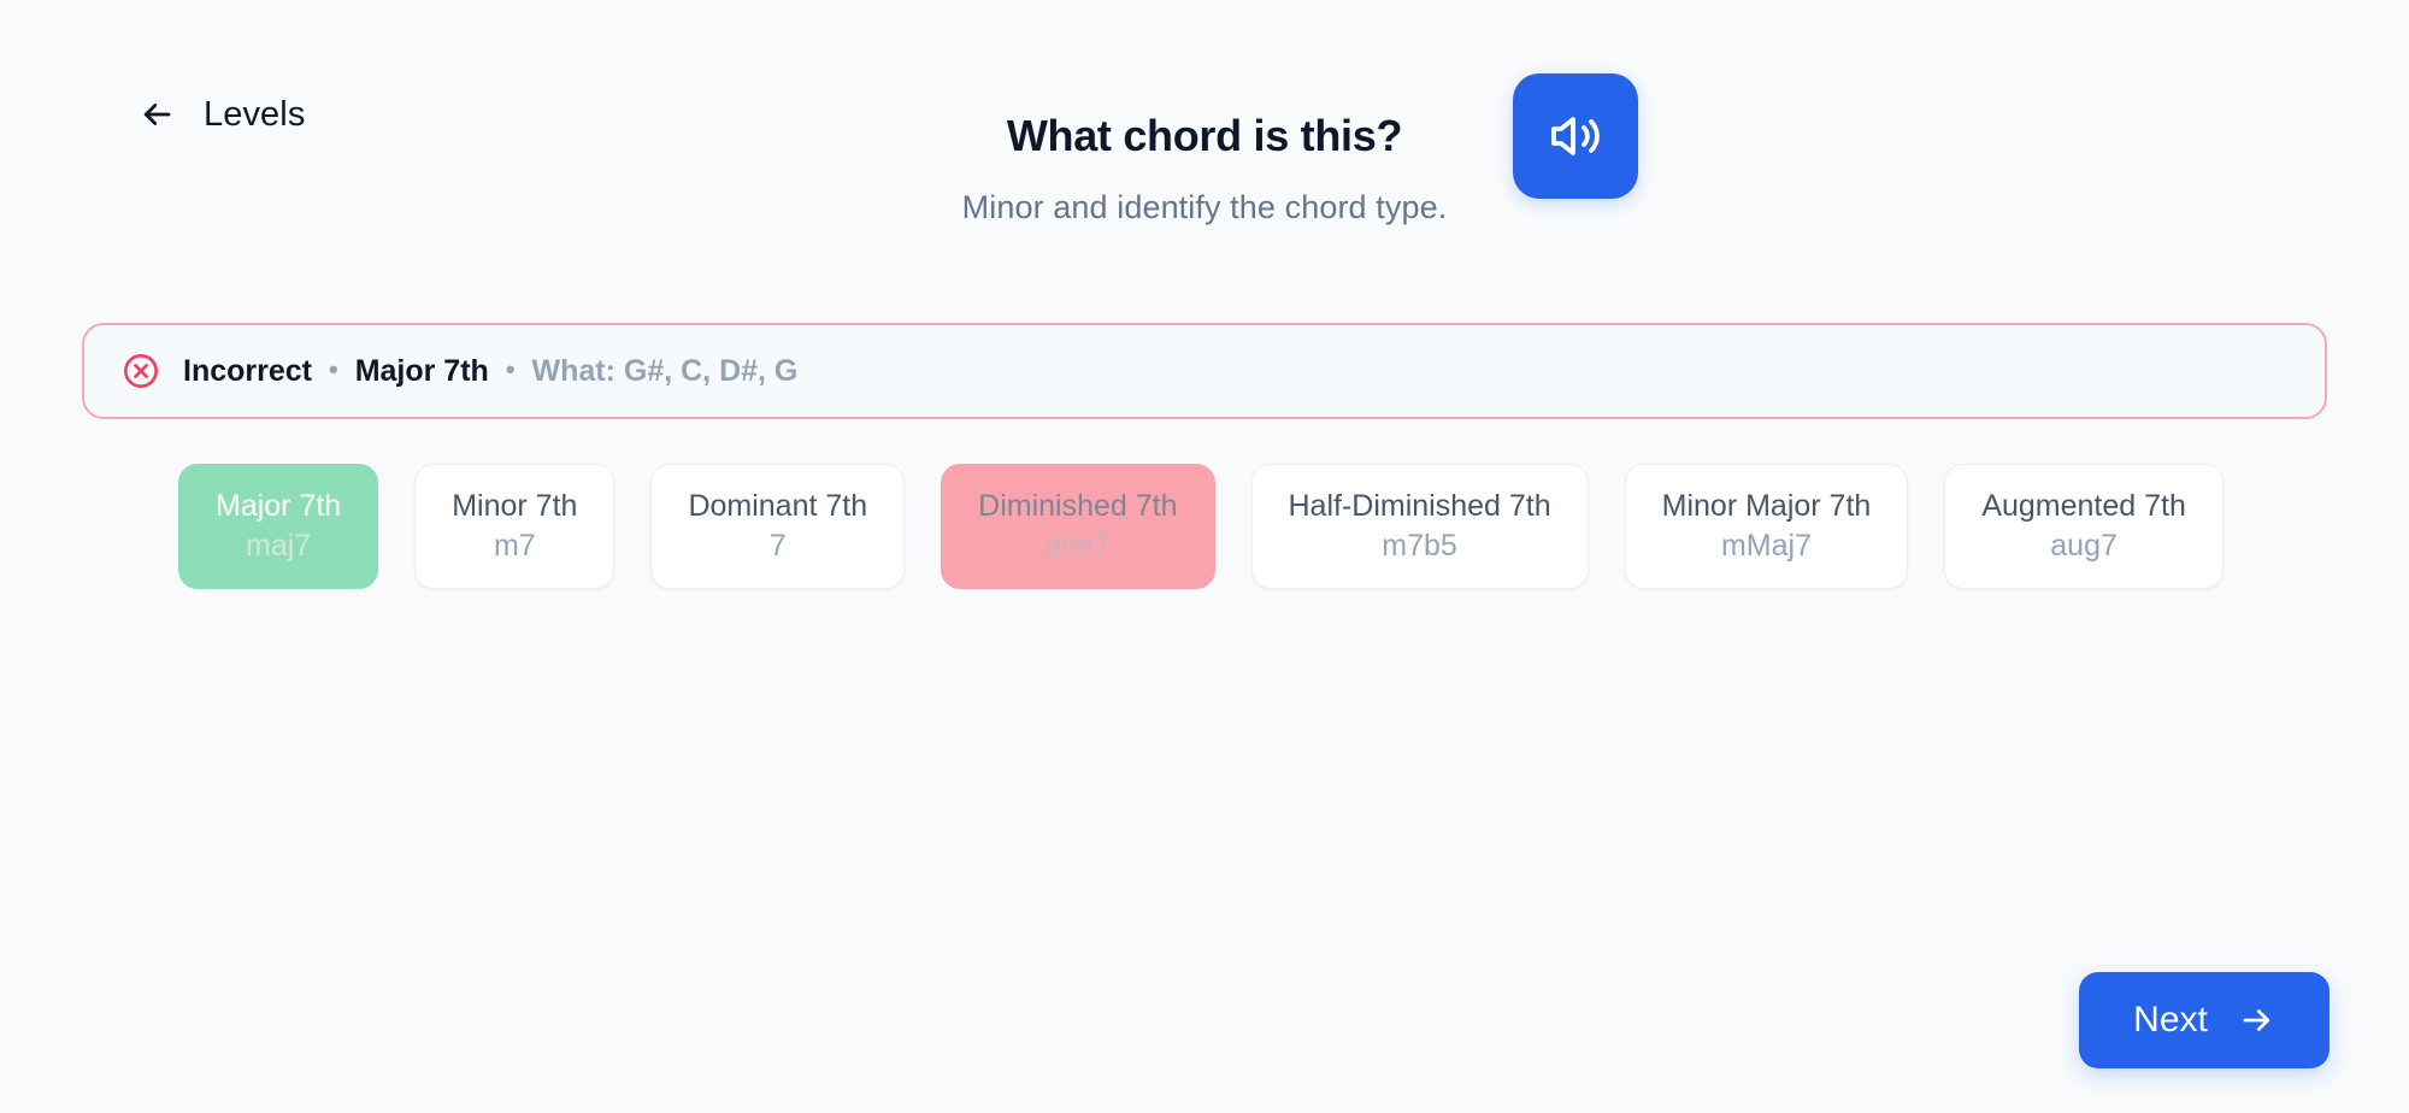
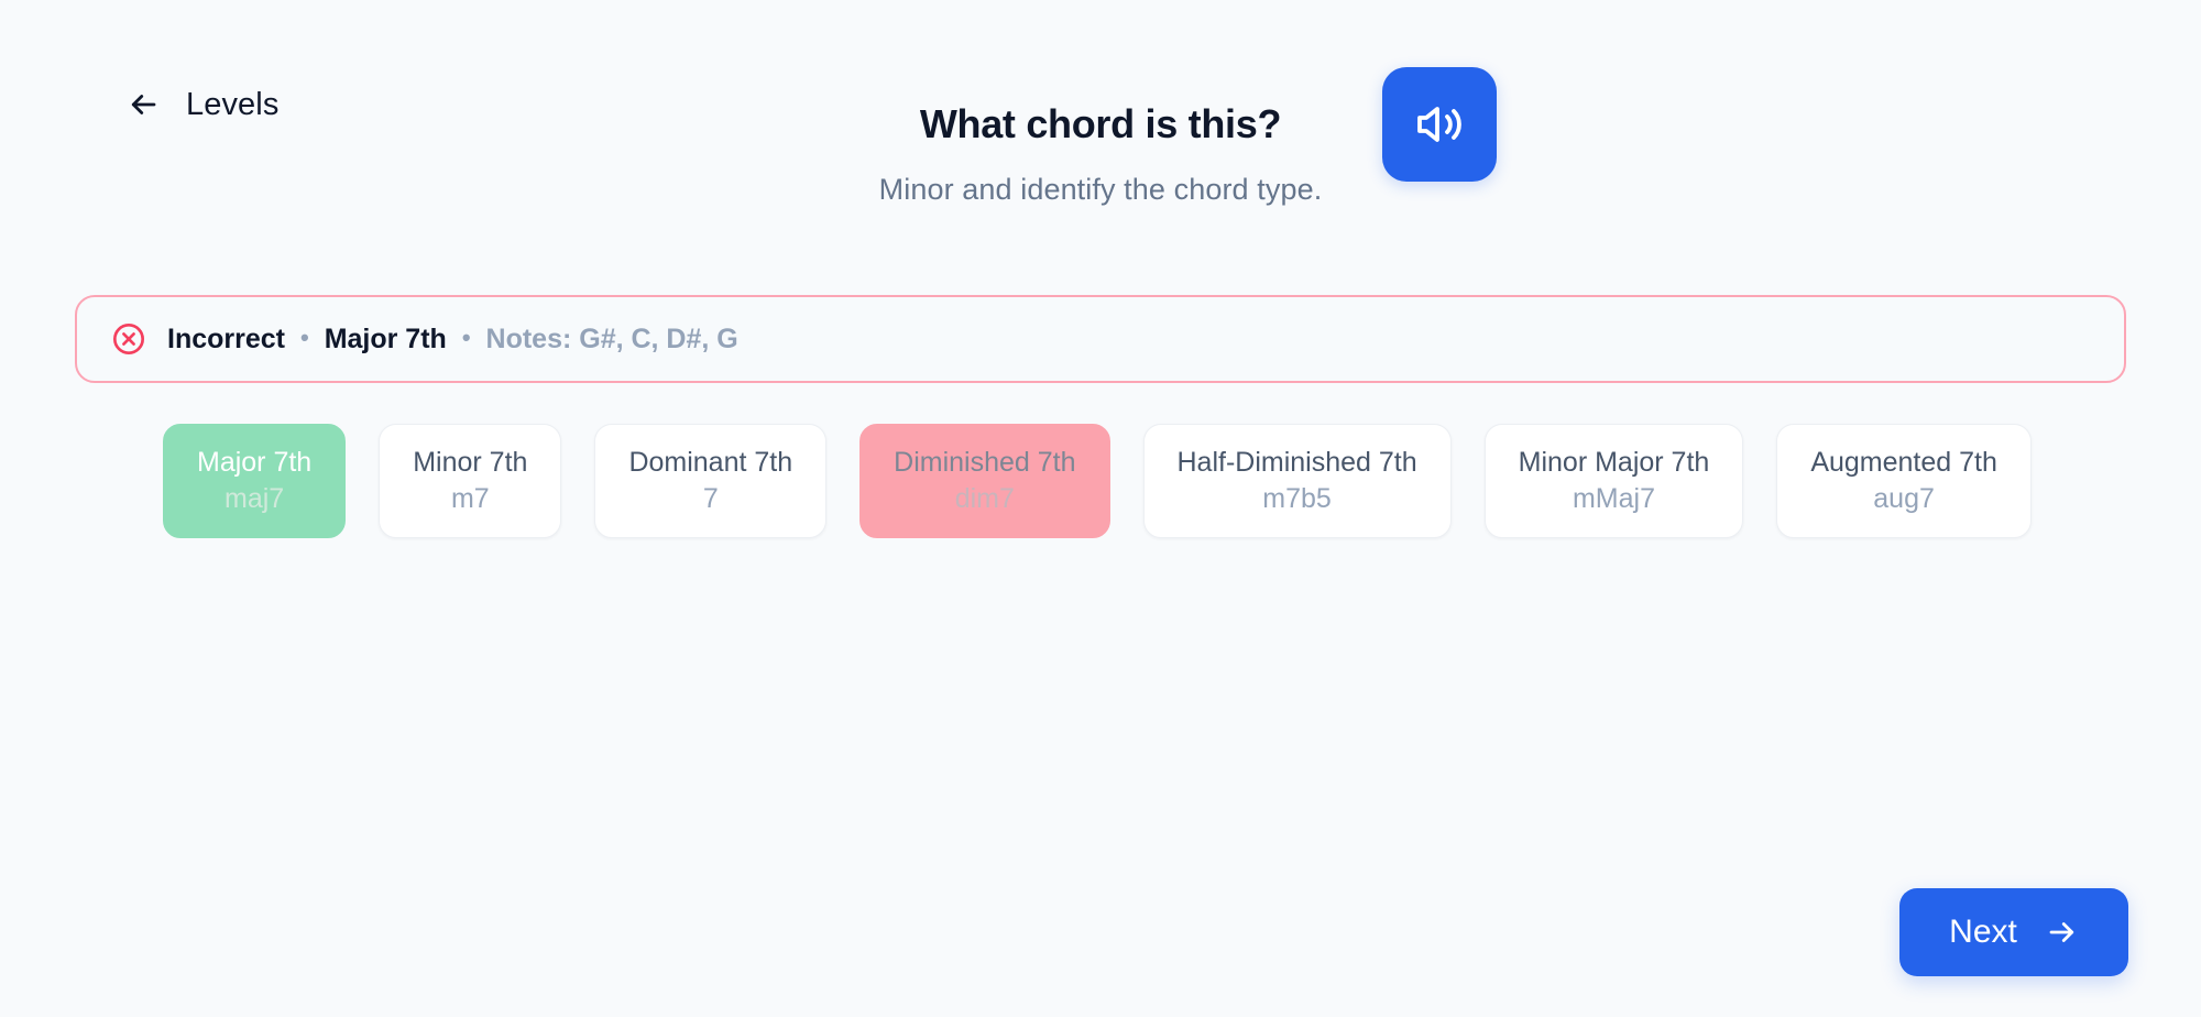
  Levels
  What chord is this?
  Minor and identify the chord type.
  Incorrect
  •
  Major 7th
  •
- What: G#, C, D#, G
+ Notes: G#, C, D#, G
  Major 7th
  maj7
  Minor 7th
  m7
  Dominant 7th
  7
  Diminished 7th
  dim7
  Half-Diminished 7th
  m7b5
  Minor Major 7th
  mMaj7
  Augmented 7th
  aug7
  Next
